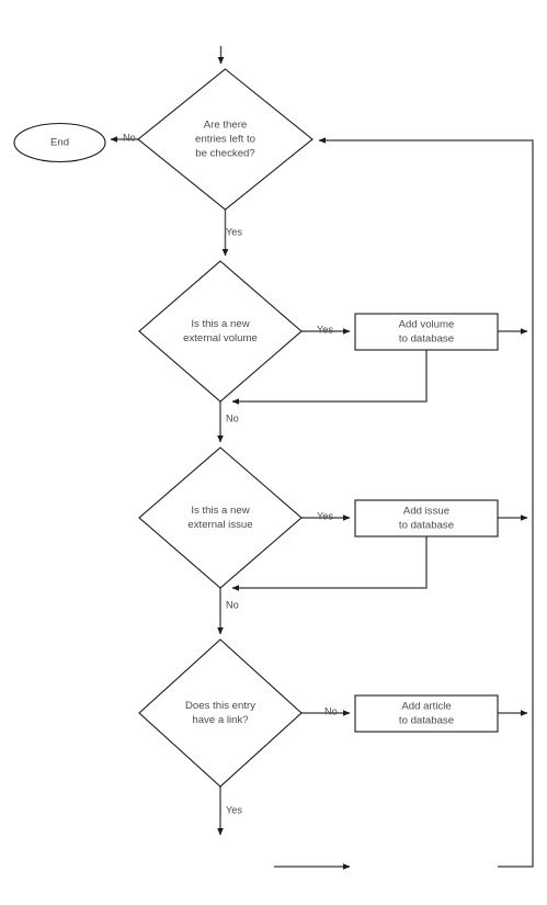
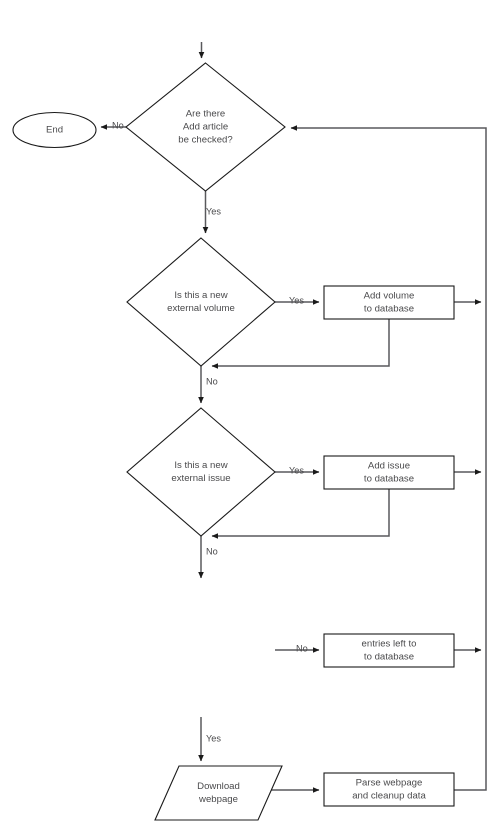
  End
  Are there
- entries left to
+ Add article
  be checked?
  Is this a new
  external volume
  Add volume
  to database
  Is this a new
  external issue
  Add issue
  to database
- Does this entry
- have a link?
- Add article
+ entries left to
  to database
+ Download
+ webpage
+ Parse webpage
+ and cleanup data
  No
  Yes
  Yes
  No
  Yes
  No
  No
  Yes
